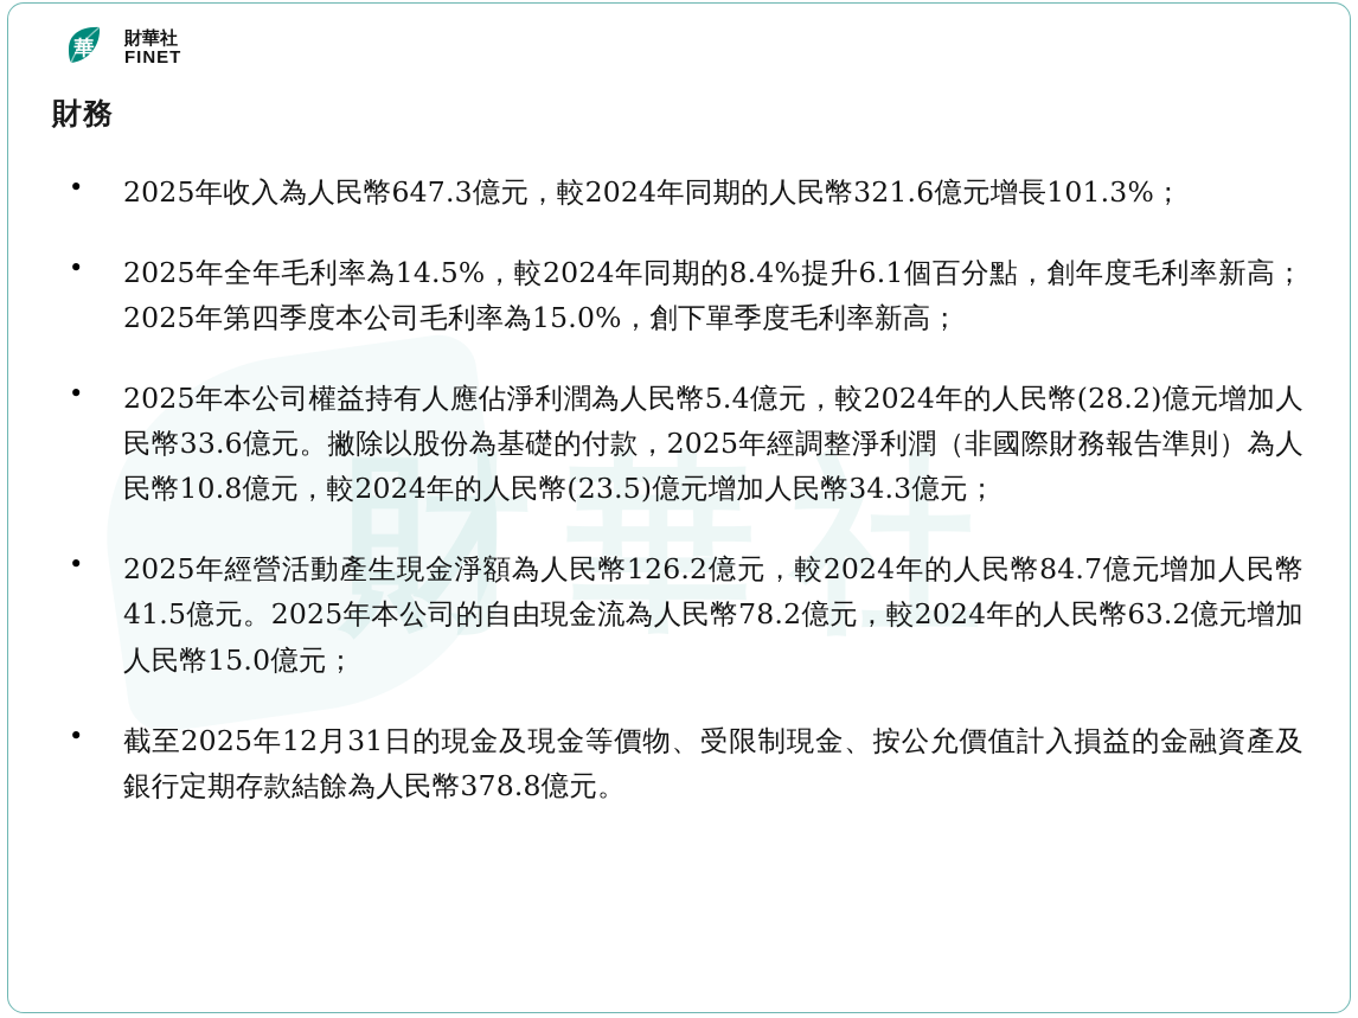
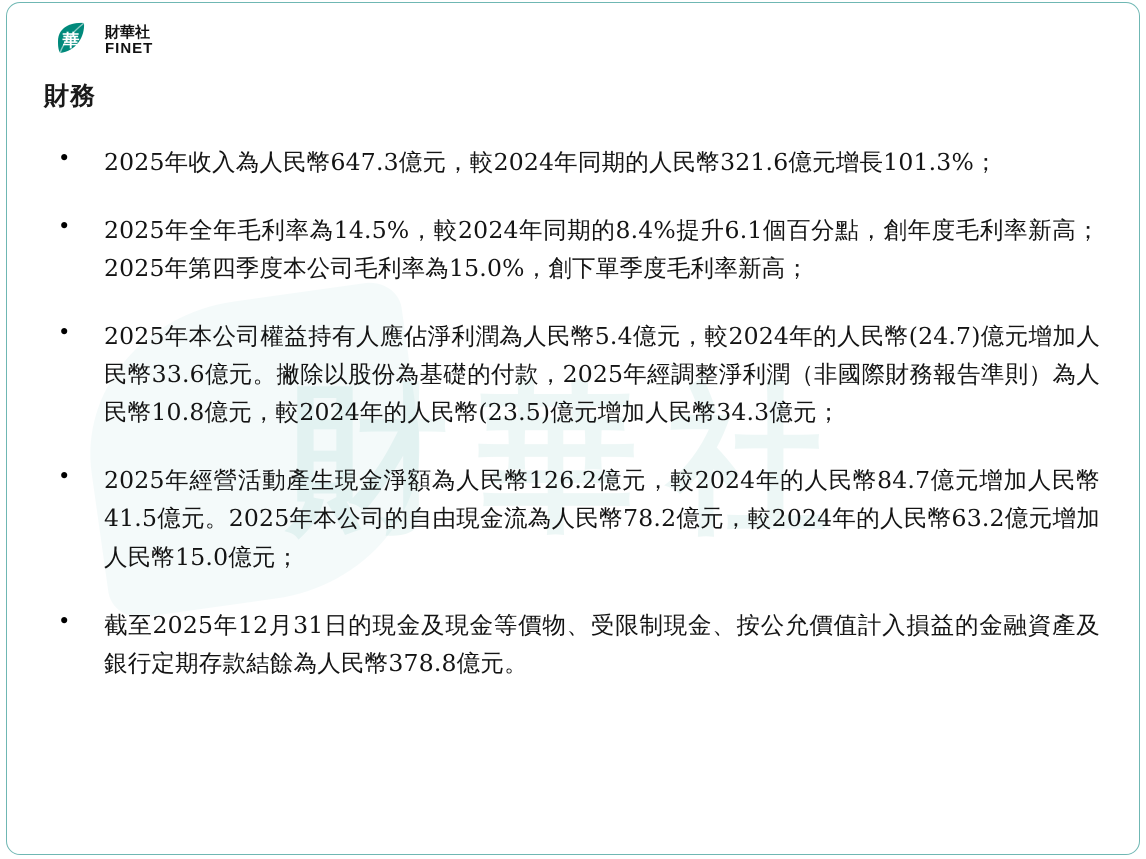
  財華社
  華
  財華社
  FINET
  財務
  2025年收入為人民幣647.3億元，較2024年同期的人民幣321.6億元增長101.3%；
  2025年全年毛利率為14.5%，較2024年同期的8.4%提升6.1個百分點，創年度毛利率新高；2025年第四季度本公司毛利率為15.0%，創下單季度毛利率新高；
- 2025年本公司權益持有人應佔淨利潤為人民幣5.4億元，較2024年的人民幣(28.2)億元增加人民幣33.6億元。撇除以股份為基礎的付款，2025年經調整淨利潤（非國際財務報告準則）為人民幣10.8億元，較2024年的人民幣(23.5)億元增加人民幣34.3億元；
+ 2025年本公司權益持有人應佔淨利潤為人民幣5.4億元，較2024年的人民幣(24.7)億元增加人民幣33.6億元。撇除以股份為基礎的付款，2025年經調整淨利潤（非國際財務報告準則）為人民幣10.8億元，較2024年的人民幣(23.5)億元增加人民幣34.3億元；
  2025年經營活動產生現金淨額為人民幣126.2億元，較2024年的人民幣84.7億元增加人民幣41.5億元。2025年本公司的自由現金流為人民幣78.2億元，較2024年的人民幣63.2億元增加人民幣15.0億元；
  截至2025年12月31日的現金及現金等價物、受限制現金、按公允價值計入損益的金融資產及銀行定期存款結餘為人民幣378.8億元。
